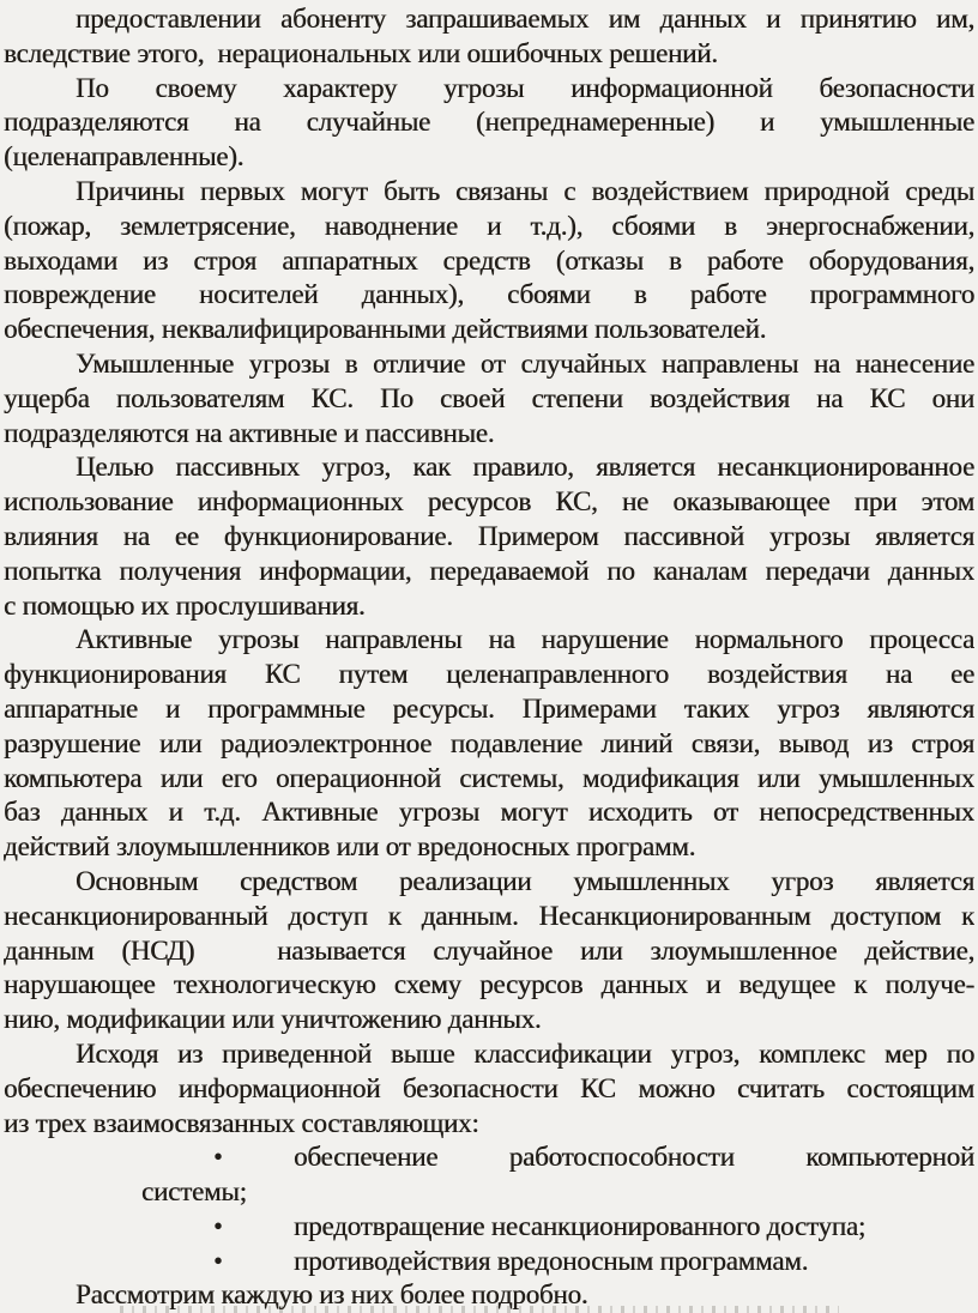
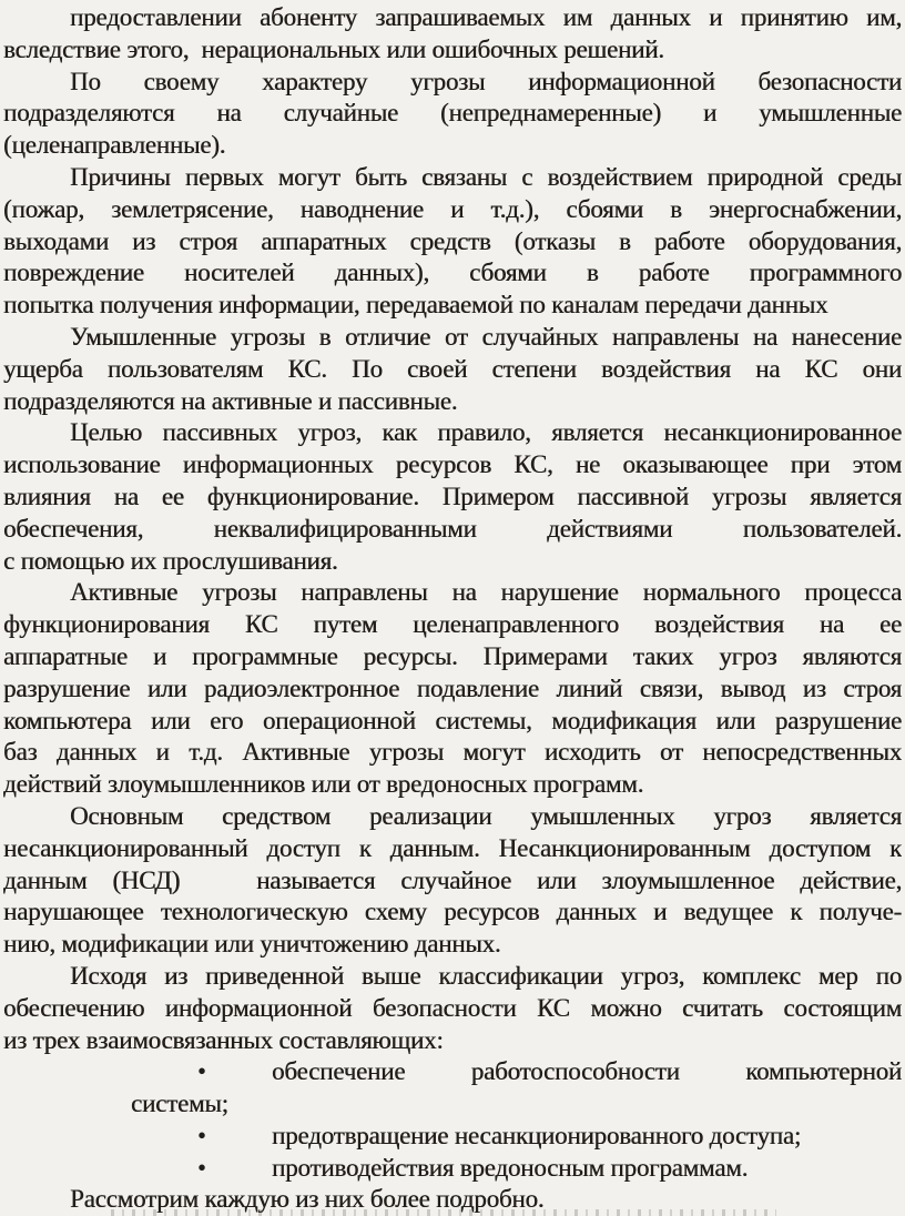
  предоставлении абоненту запрашиваемых им данных и принятию им,
  вследствие этого, нерациональных или ошибочных решений.
  По своему характеру угрозы информационной безопасности
  подразделяются на случайные (непреднамеренные) и умышленные
  (целенаправленные).
  Причины первых могут быть связаны с воздействием природной среды
  (пожар, землетрясение, наводнение и т.д.), сбоями в энергоснабжении,
  выходами из строя аппаратных средств (отказы в работе оборудования,
  повреждение носителей данных), сбоями в работе программного
- обеспечения, неквалифицированными действиями пользователей.
+ попытка получения информации, передаваемой по каналам передачи данных
  Умышленные угрозы в отличие от случайных направлены на нанесение
  ущерба пользователям КС. По своей степени воздействия на КС они
  подразделяются на активные и пассивные.
  Целью пассивных угроз, как правило, является несанкционированное
  использование информационных ресурсов КС, не оказывающее при этом
  влияния на ее функционирование. Примером пассивной угрозы является
- попытка получения информации, передаваемой по каналам передачи данных
+ обеспечения, неквалифицированными действиями пользователей.
  с помощью их прослушивания.
  Активные угрозы направлены на нарушение нормального процесса
  функционирования КС путем целенаправленного воздействия на ее
  аппаратные и программные ресурсы. Примерами таких угроз являются
  разрушение или радиоэлектронное подавление линий связи, вывод из строя
- компьютера или его операционной системы, модификация или умышленных
+ компьютера или его операционной системы, модификация или разрушение
  баз данных и т.д. Активные угрозы могут исходить от непосредственных
  действий злоумышленников или от вредоносных программ.
  Основным средством реализации умышленных угроз является
  несанкционированный доступ к данным. Несанкционированным доступом к
  данным (НСД) называется случайное или злоумышленное действие,
  нарушающее технологическую схему ресурсов данных и ведущее к получе-
  нию, модификации или уничтожению данных.
  Исходя из приведенной выше классификации угроз, комплекс мер по
  обеспечению информационной безопасности КС можно считать состоящим
  из трех взаимосвязанных составляющих:
  • обеспечение работоспособности компьютерной
  системы;
  • предотвращение несанкционированного доступа;
  • противодействия вредоносным программам.
  Рассмотрим каждую из них более подробно.
